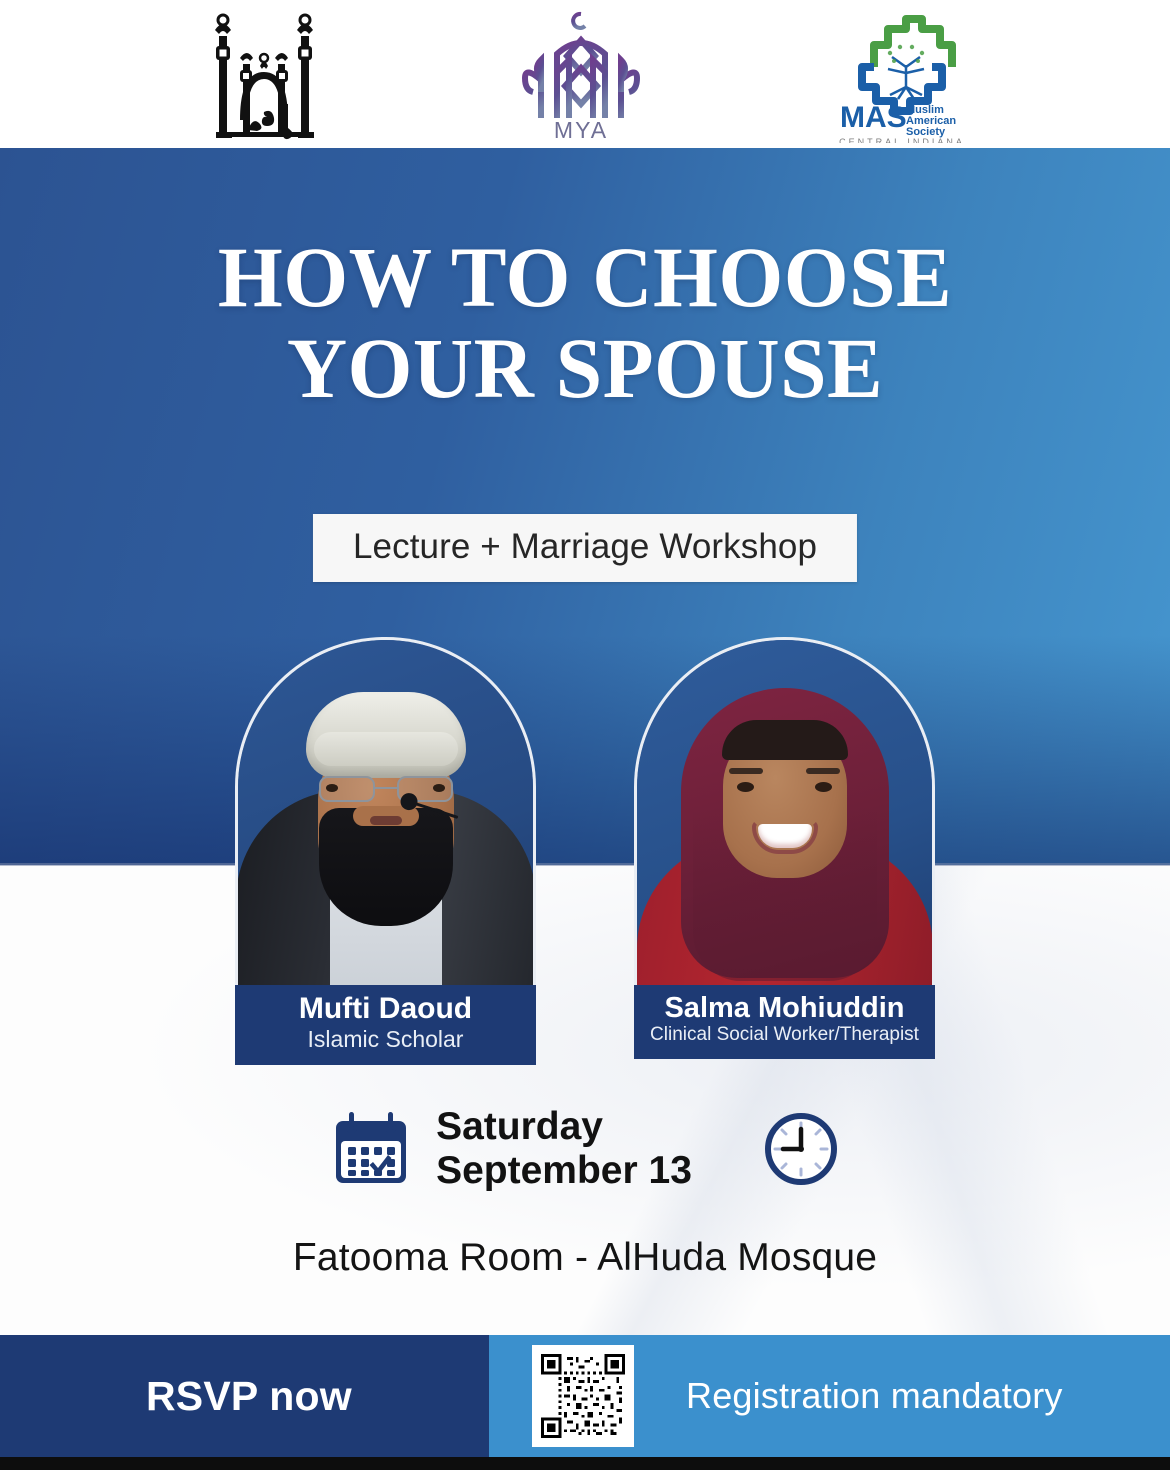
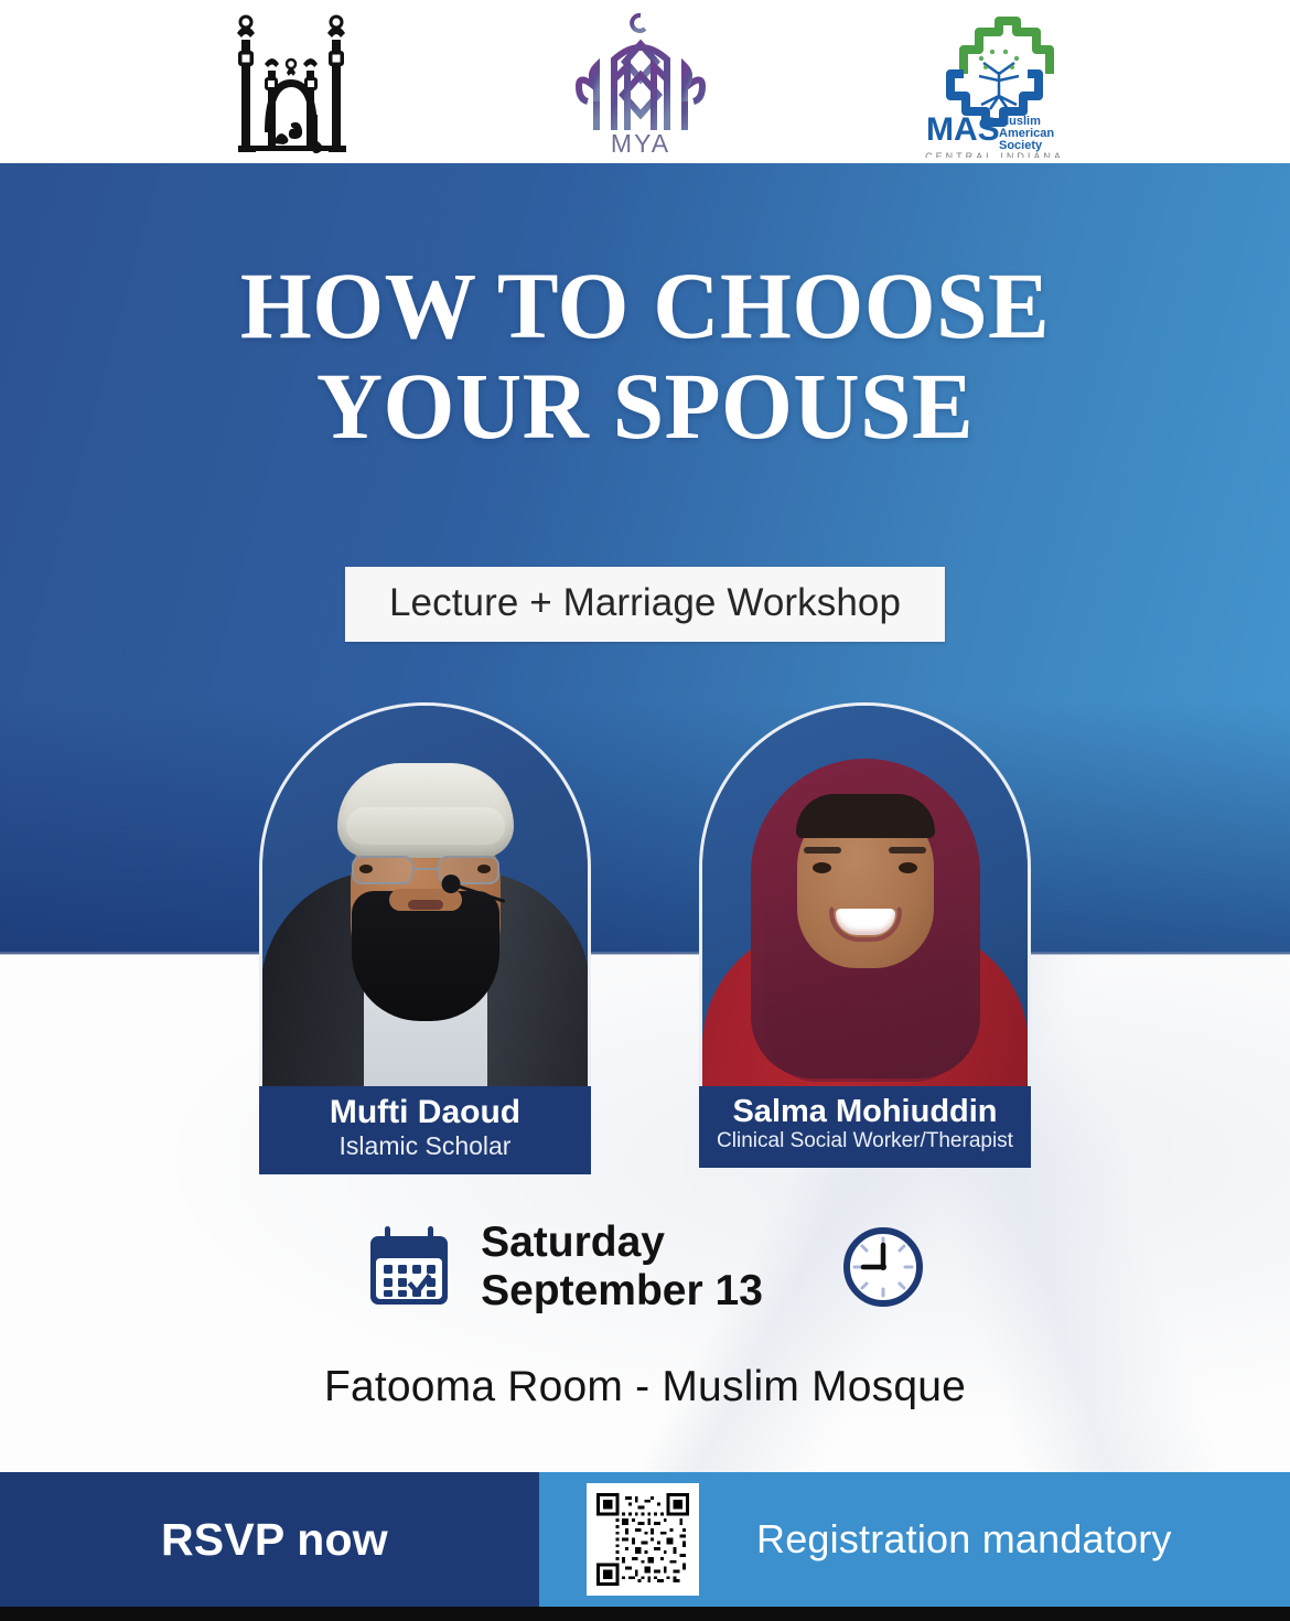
  MYA
  MAS
  Muslim
  American
  Society
  CENTRAL INDIANA
  HOW TO CHOOSE
  YOUR SPOUSE
  Lecture + Marriage Workshop
  Mufti Daoud
  Islamic Scholar
  Salma Mohiuddin
  Clinical Social Worker/Therapist
  Saturday
  September 13
- Fatooma Room - AlHuda Mosque
+ Fatooma Room - Muslim Mosque
  RSVP now
  Registration mandatory
